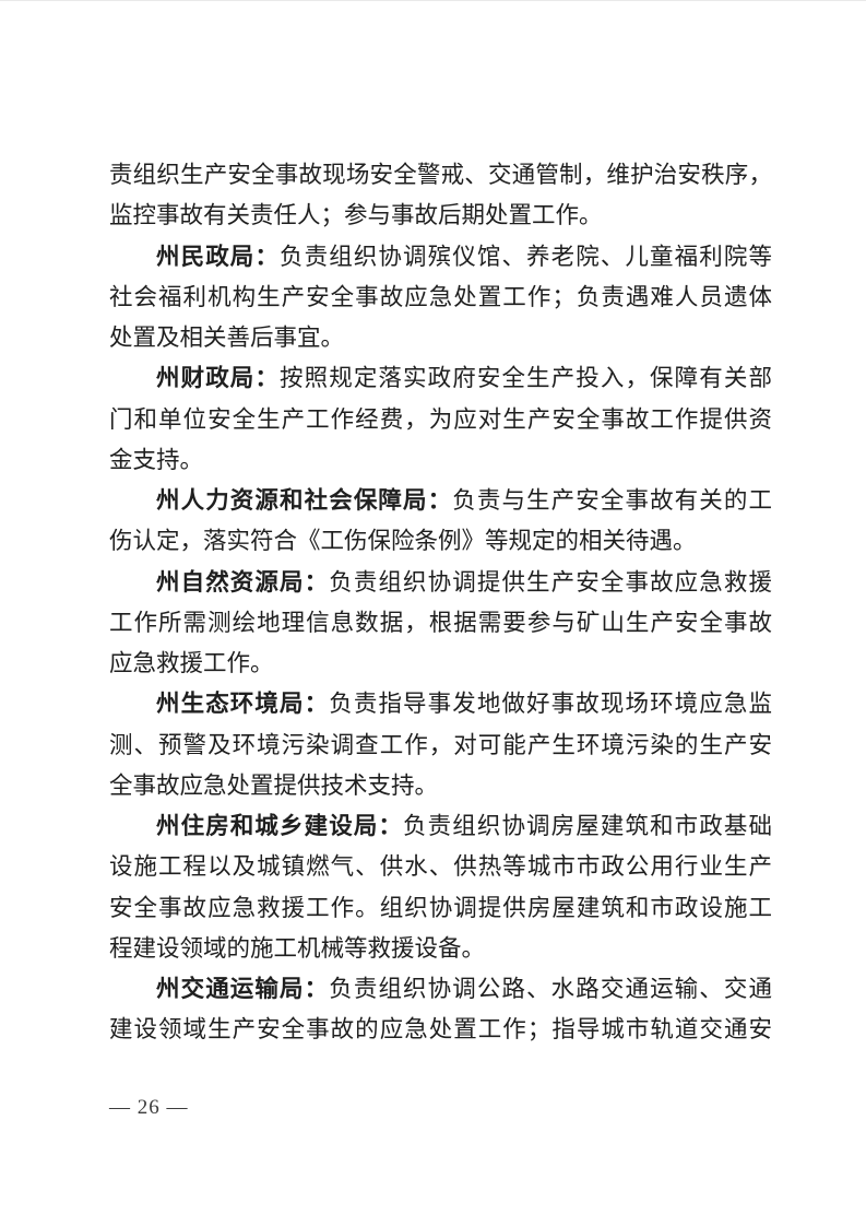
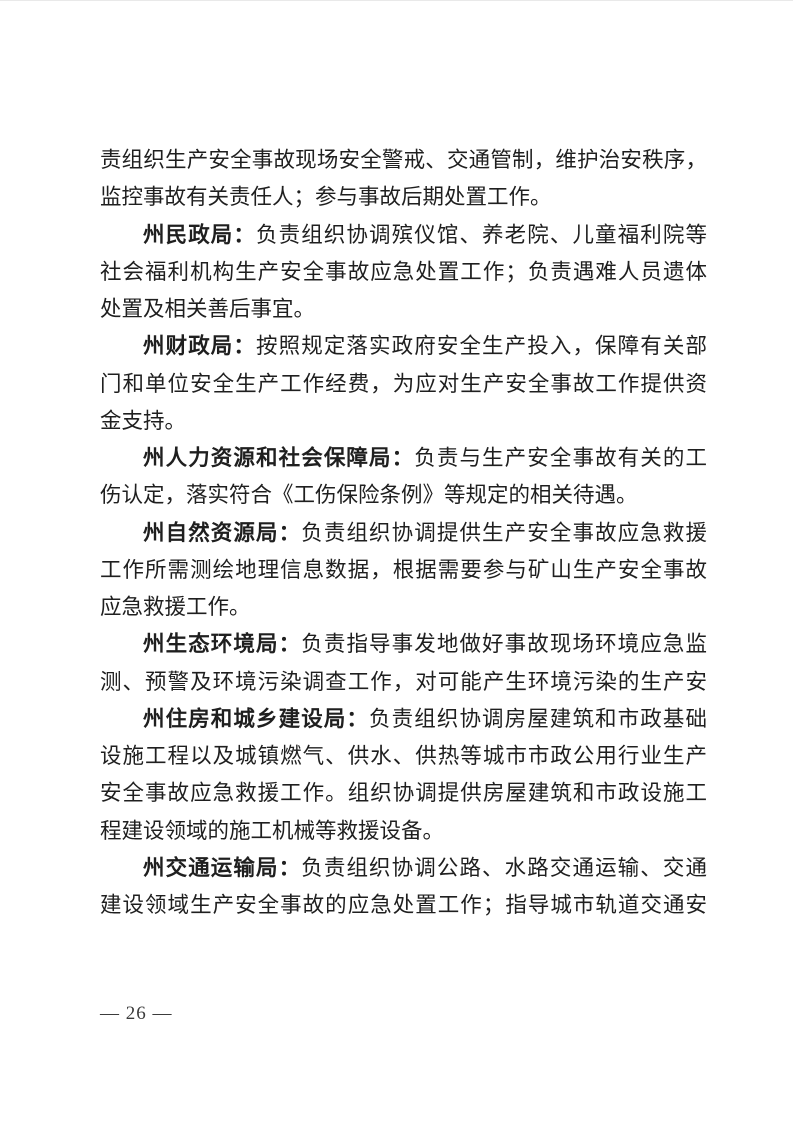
  责组织生产安全事故现场安全警戒、交通管制，维护治安秩序，
  监控事故有关责任人；参与事故后期处置工作。
  州民政局：负责组织协调殡仪馆、养老院、儿童福利院等
  社会福利机构生产安全事故应急处置工作；负责遇难人员遗体
  处置及相关善后事宜。
  州财政局：按照规定落实政府安全生产投入，保障有关部
  门和单位安全生产工作经费，为应对生产安全事故工作提供资
  金支持。
  州人力资源和社会保障局：负责与生产安全事故有关的工
  伤认定，落实符合《工伤保险条例》等规定的相关待遇。
  州自然资源局：负责组织协调提供生产安全事故应急救援
  工作所需测绘地理信息数据，根据需要参与矿山生产安全事故
  应急救援工作。
  州生态环境局：负责指导事发地做好事故现场环境应急监
  测、预警及环境污染调查工作，对可能产生环境污染的生产安
- 全事故应急处置提供技术支持。
  州住房和城乡建设局：负责组织协调房屋建筑和市政基础
  设施工程以及城镇燃气、供水、供热等城市市政公用行业生产
  安全事故应急救援工作。组织协调提供房屋建筑和市政设施工
  程建设领域的施工机械等救援设备。
  州交通运输局：负责组织协调公路、水路交通运输、交通
  建设领域生产安全事故的应急处置工作；指导城市轨道交通安
  — 26 —
